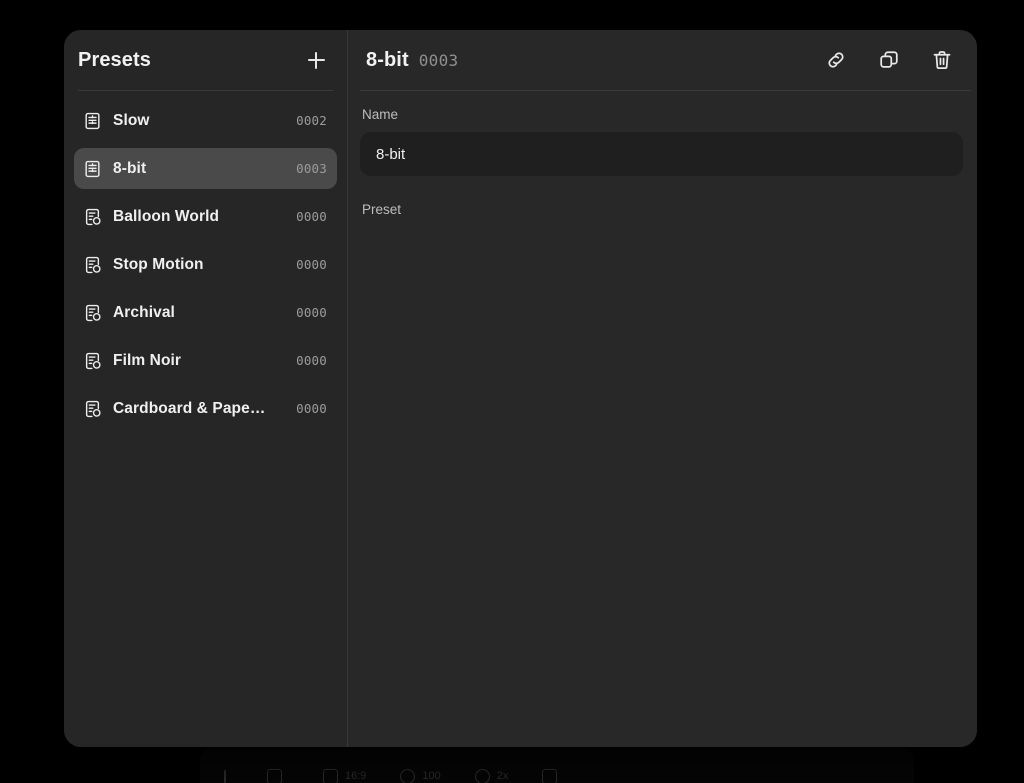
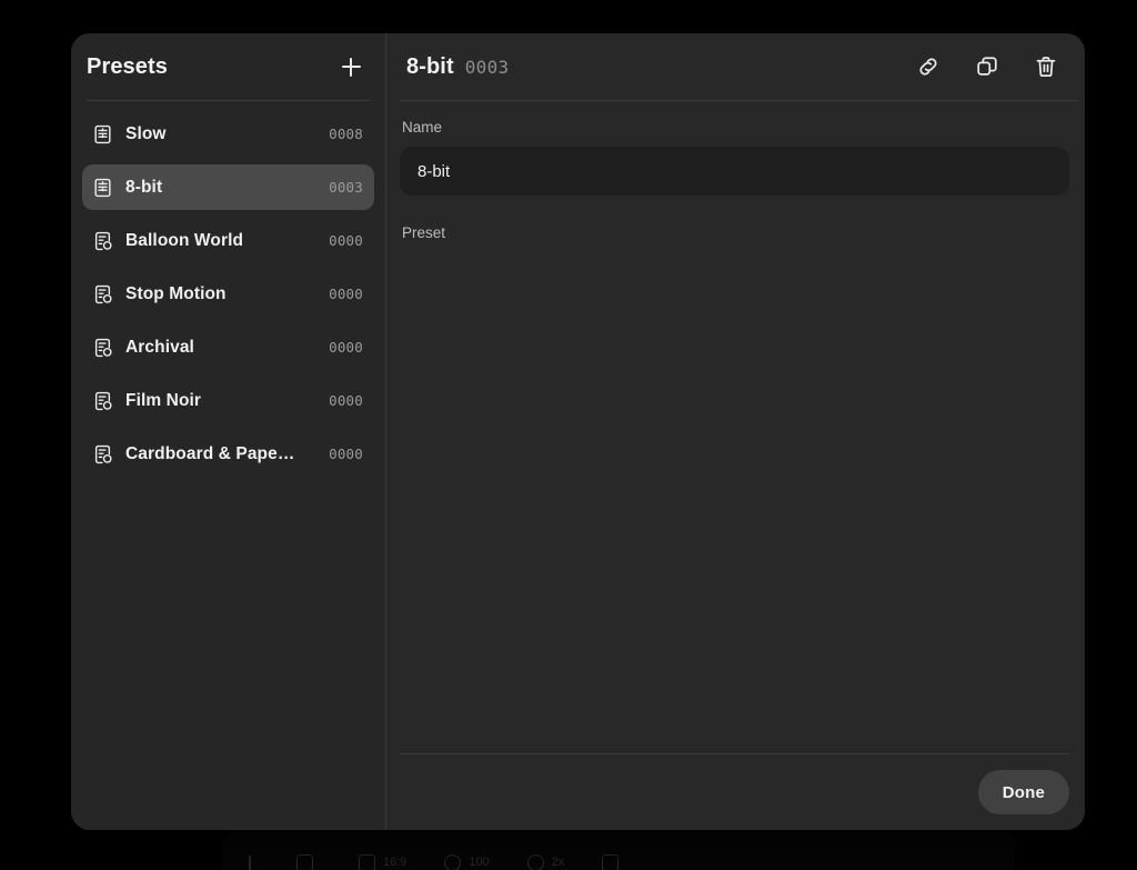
  16:9
  100
  2x
  Presets
  Slow
- 0002
+ 0008
  8-bit
  0003
  Balloon World
  0000
  Stop Motion
  0000
  Archival
  0000
  Film Noir
  0000
  Cardboard & Papercr
  0000
  8-bit
  0003
  Name
  8-bit
  Preset
+ Done
